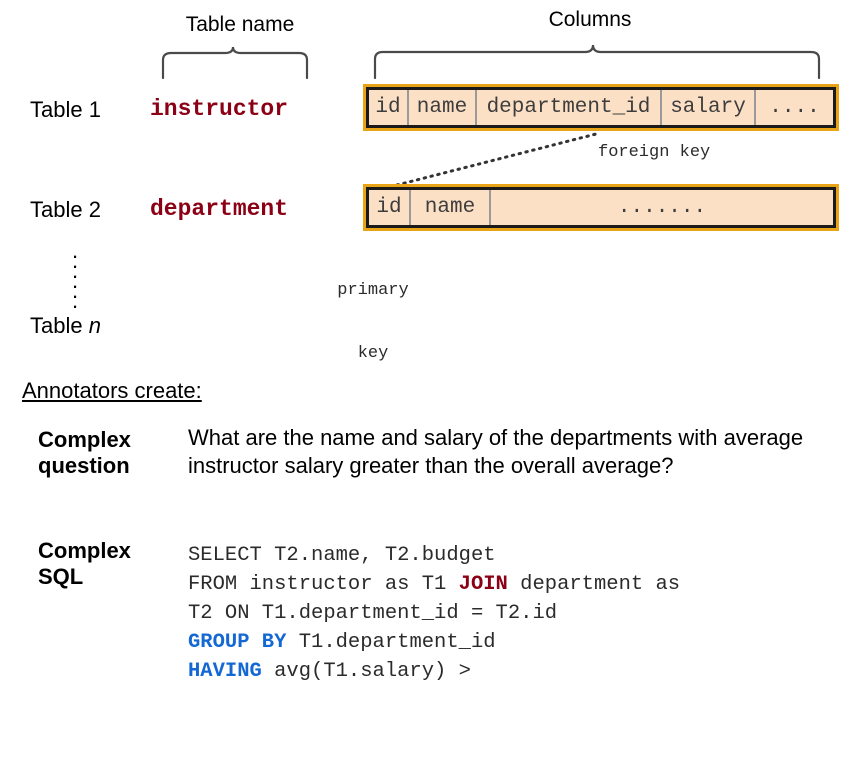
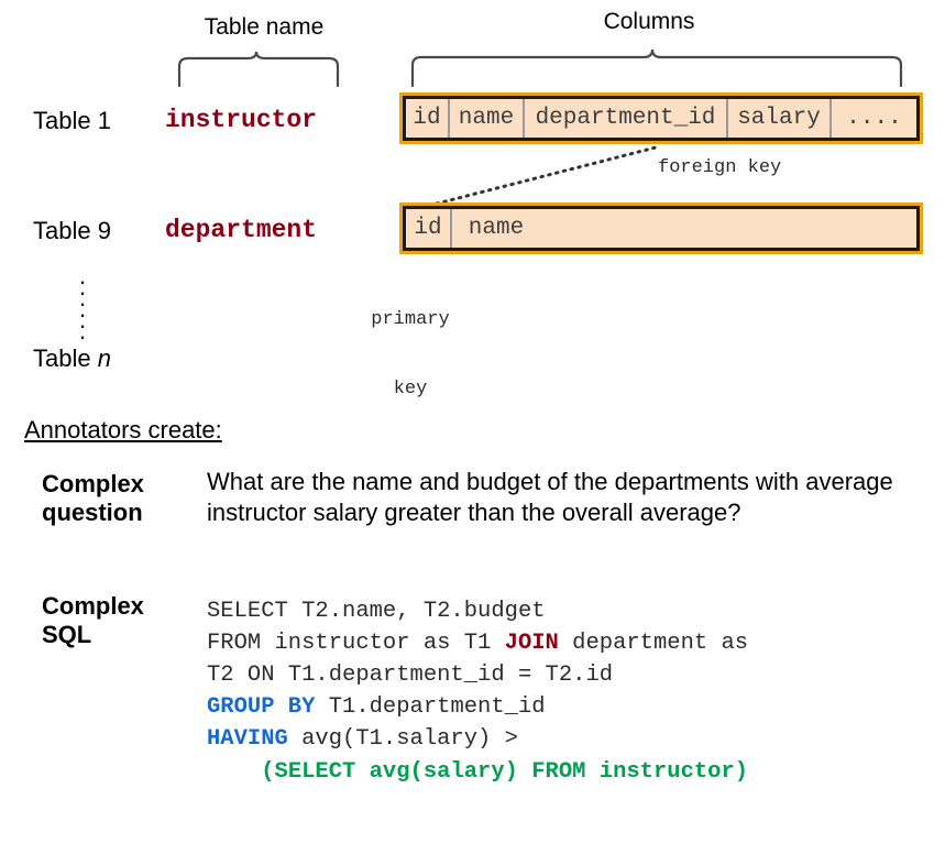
  Table name
  Columns
  Table 1
  instructor
  id
  name
  department_id
  salary
  ....
  foreign key
- Table 2
+ Table 9
  department
  id
  name
- .......
  primary
  key
  .
  .
  .
  .
  .
  .
  Table n
  Annotators create:
  Complex
  question
- What are the name and salary of the departments with average instructor salary greater than the overall average?
+ What are the name and budget of the departments with average instructor salary greater than the overall average?
  Complex
  SQL
  SELECT T2.name, T2.budget
  FROM instructor as T1 JOIN department as
  T2 ON T1.department_id = T2.id
  GROUP BY T1.department_id
  HAVING avg(T1.salary) >
+ (SELECT avg(salary) FROM instructor)
